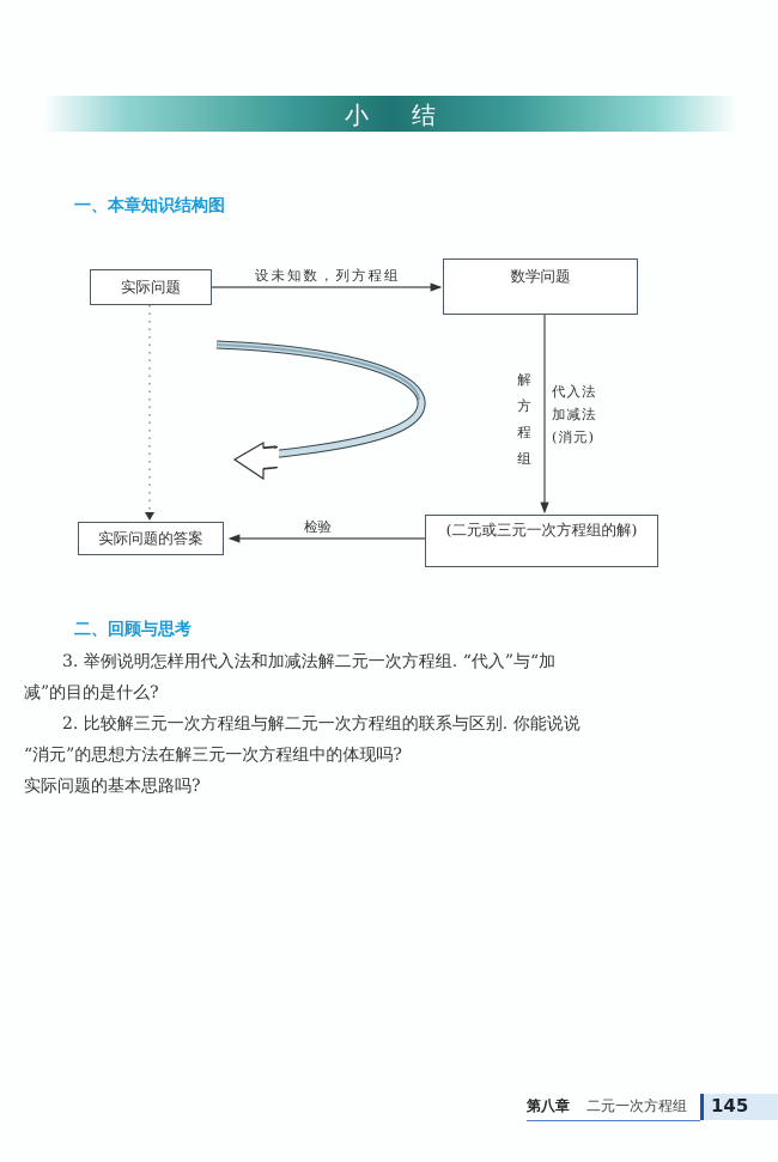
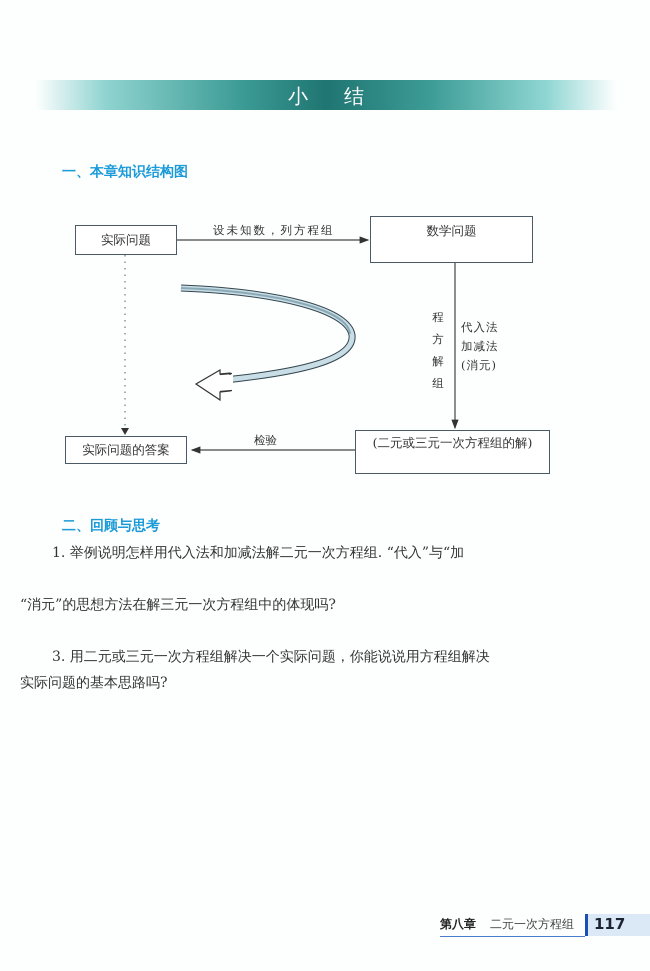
  小结
  一、本章知识结构图
  实际问题
  设未知数，列方程组
  数学问题
- 解
+ 程
  方
- 程
+ 解
  组
  代入法
  加减法
  (消元)
  检验
  (二元或三元一次方程组的解)
  实际问题的答案
  二、回顾与思考
- 3. 举例说明怎样用代入法和加减法解二元一次方程组. “代入”与“加
+ 1. 举例说明怎样用代入法和加减法解二元一次方程组. “代入”与“加
- 减”的目的是什么?
- 2. 比较解三元一次方程组与解二元一次方程组的联系与区别. 你能说说
  “消元”的思想方法在解三元一次方程组中的体现吗?
+ 3. 用二元或三元一次方程组解决一个实际问题，你能说说用方程组解决
  实际问题的基本思路吗?
  第八章 二元一次方程组
- 145
+ 117
